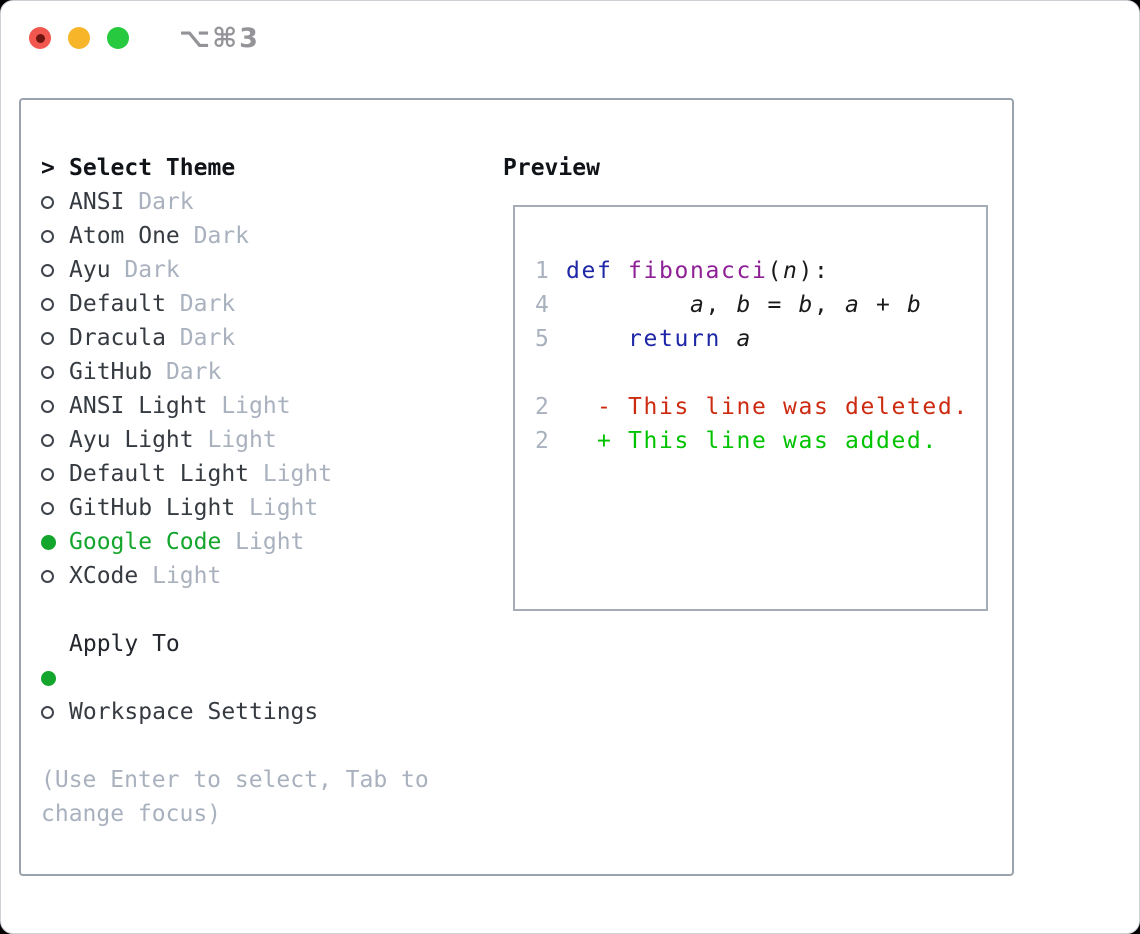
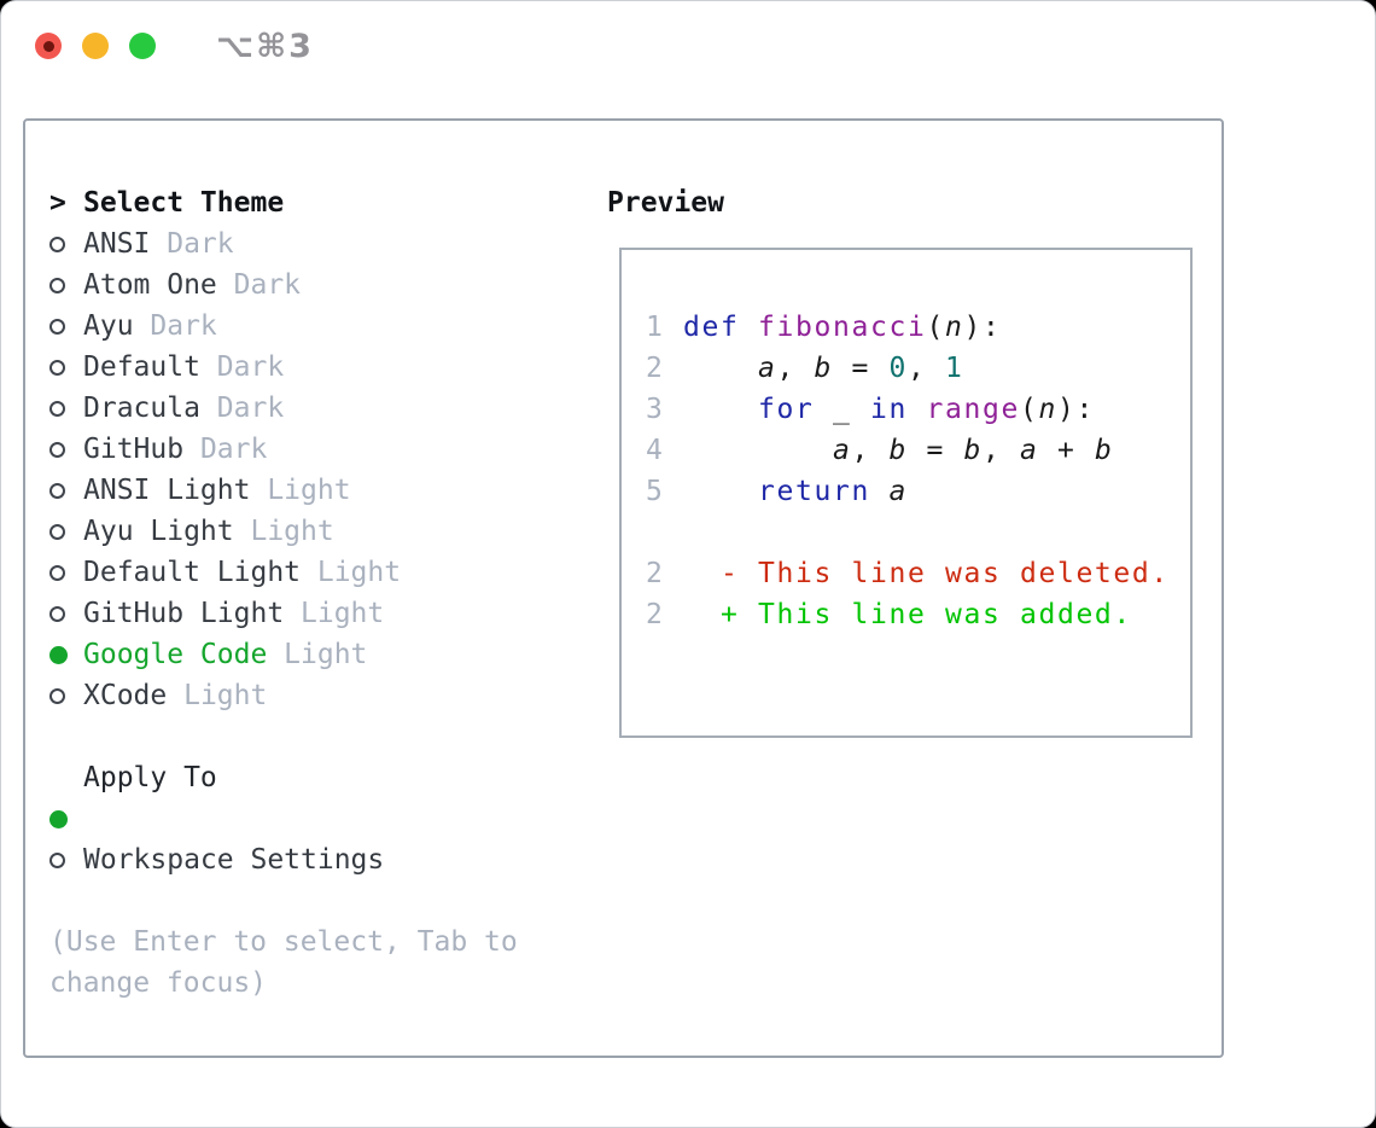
  ⌥⌘3
  >
  Select Theme
  ANSI
  Dark
  Atom One
  Dark
  Ayu
  Dark
  Default
  Dark
  Dracula
  Dark
  GitHub
  Dark
  ANSI Light
  Light
  Ayu Light
  Light
  Default Light
  Light
  GitHub Light
  Light
  Google Code
  Light
  XCode
  Light
  Apply To
  Workspace Settings
  (Use Enter to select, Tab to change focus)
  Preview
  1 def fibonacci(n):
+ 2 a, b = 0, 1
+ 3 for _ in range(n):
  4 a, b = b, a + b
  5 return a
  2 - This line was deleted.
  2 + This line was added.
